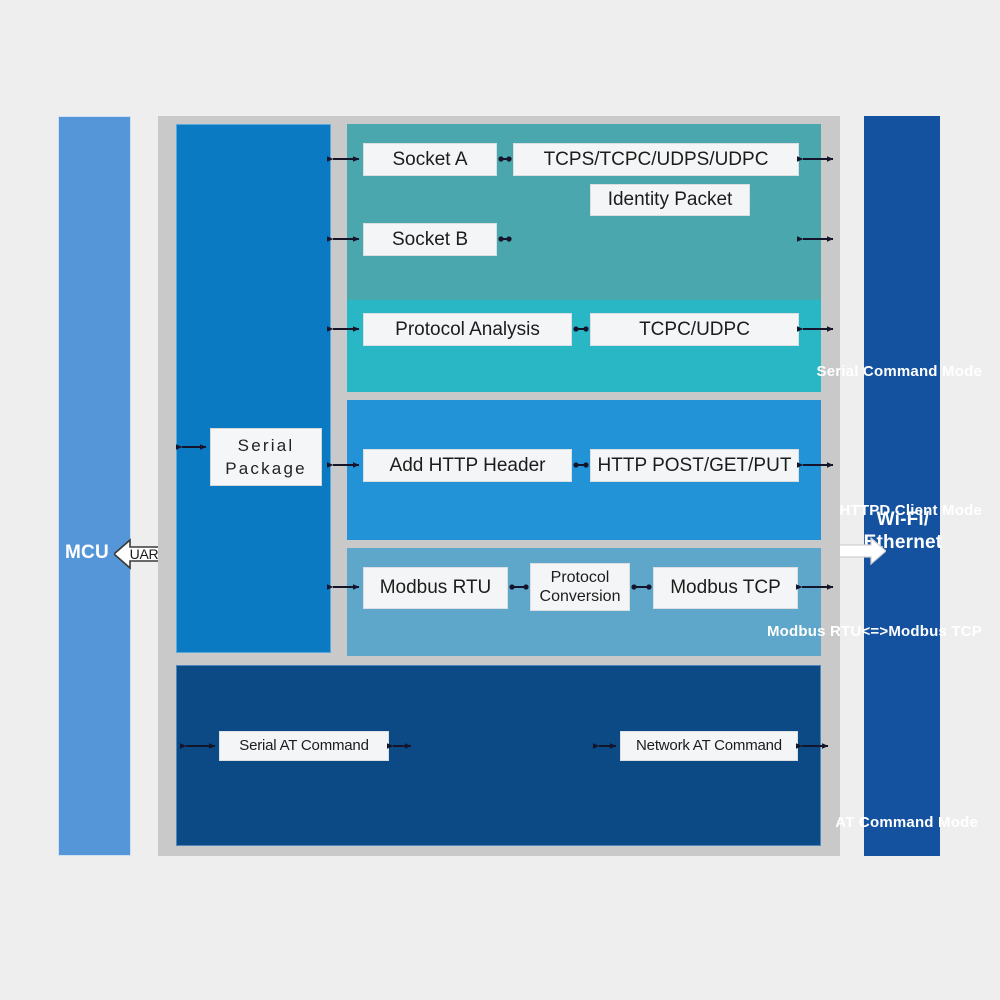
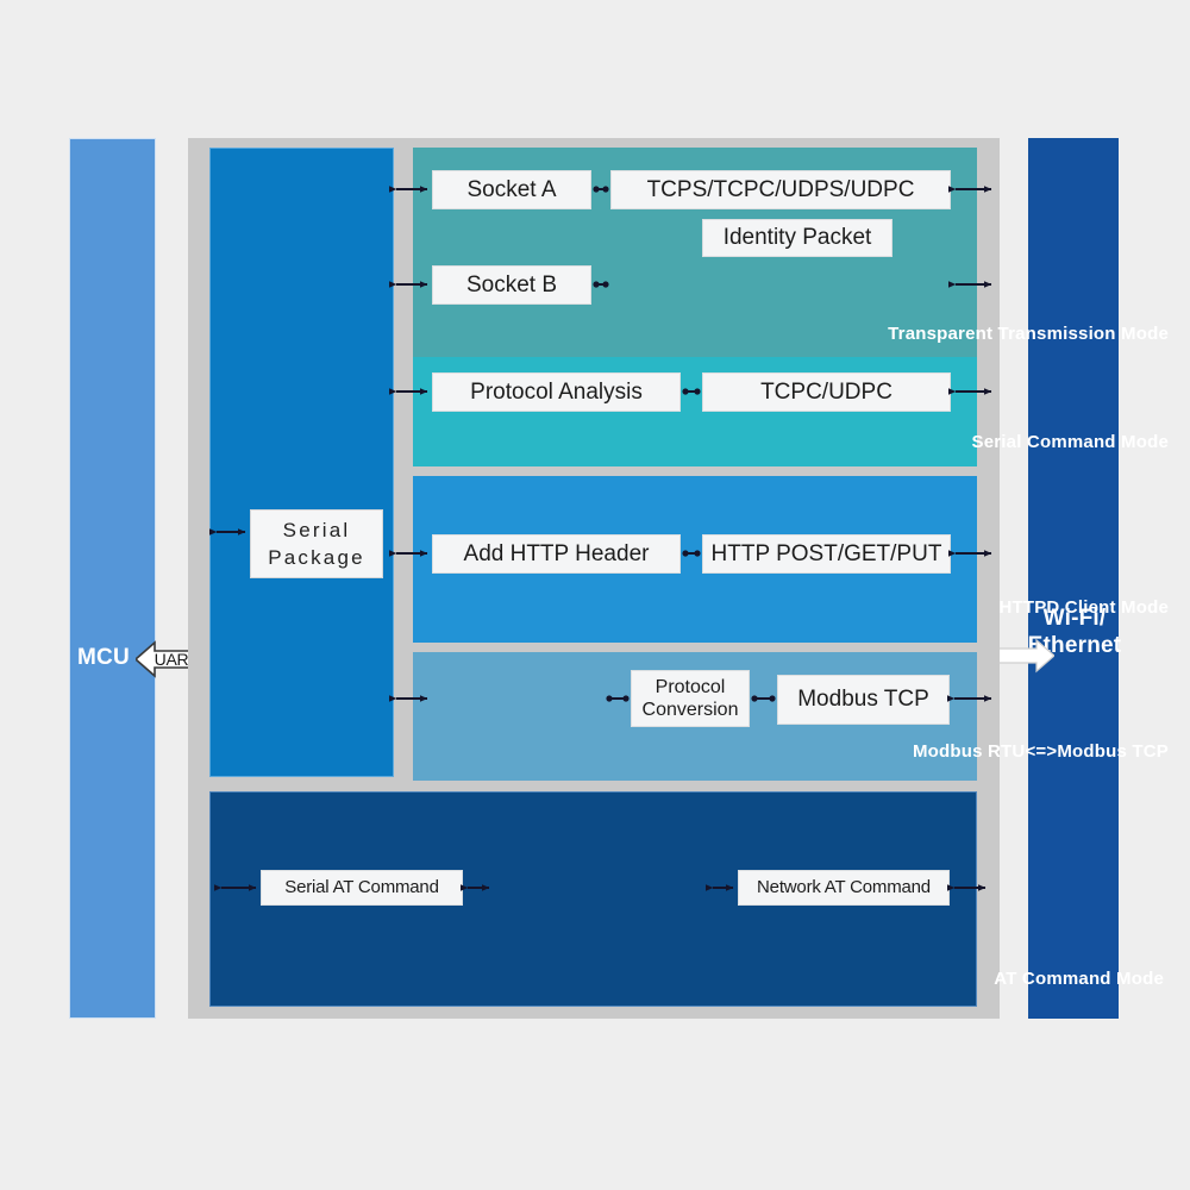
  MCU
  UAR
  Wi-Fi/
  Ethernet
  Serial
  Package
  Socket A
  TCPS/TCPC/UDPS/UDPC
  Identity Packet
  Socket B
+ Transparent Transmission Mode
  Protocol Analysis
  TCPC/UDPC
  Serial Command Mode
  Add HTTP Header
  HTTP POST/GET/PUT
  HTTPD Client Mode
- Modbus RTU
  Protocol
  Conversion
  Modbus TCP
  Modbus RTU<=>Modbus TCP
  Serial AT Command
  Network AT Command
  AT Command Mode
